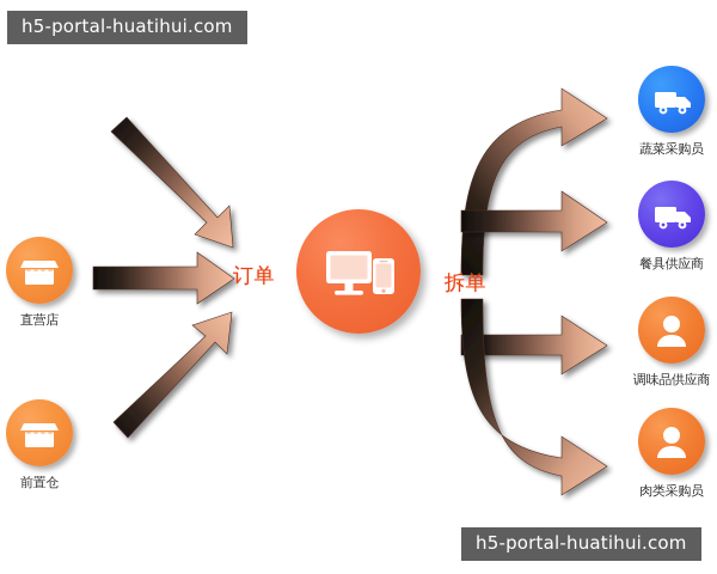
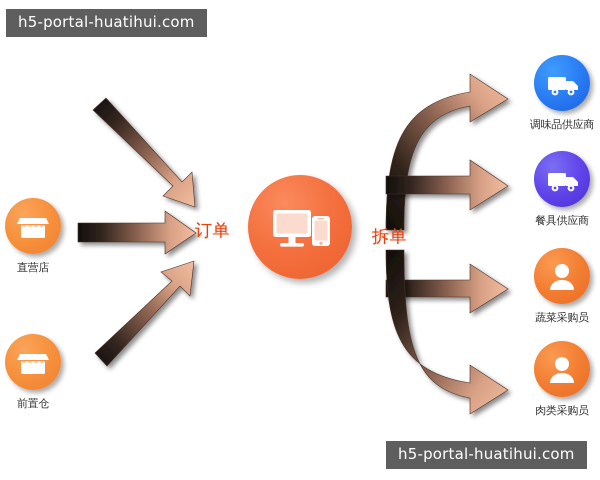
  订单
  拆单
  直营店
  前置仓
- 蔬菜采购员
+ 调味品供应商
  餐具供应商
- 调味品供应商
+ 蔬菜采购员
  肉类采购员
  h5-portal-huatihui.com
  h5-portal-huatihui.com
